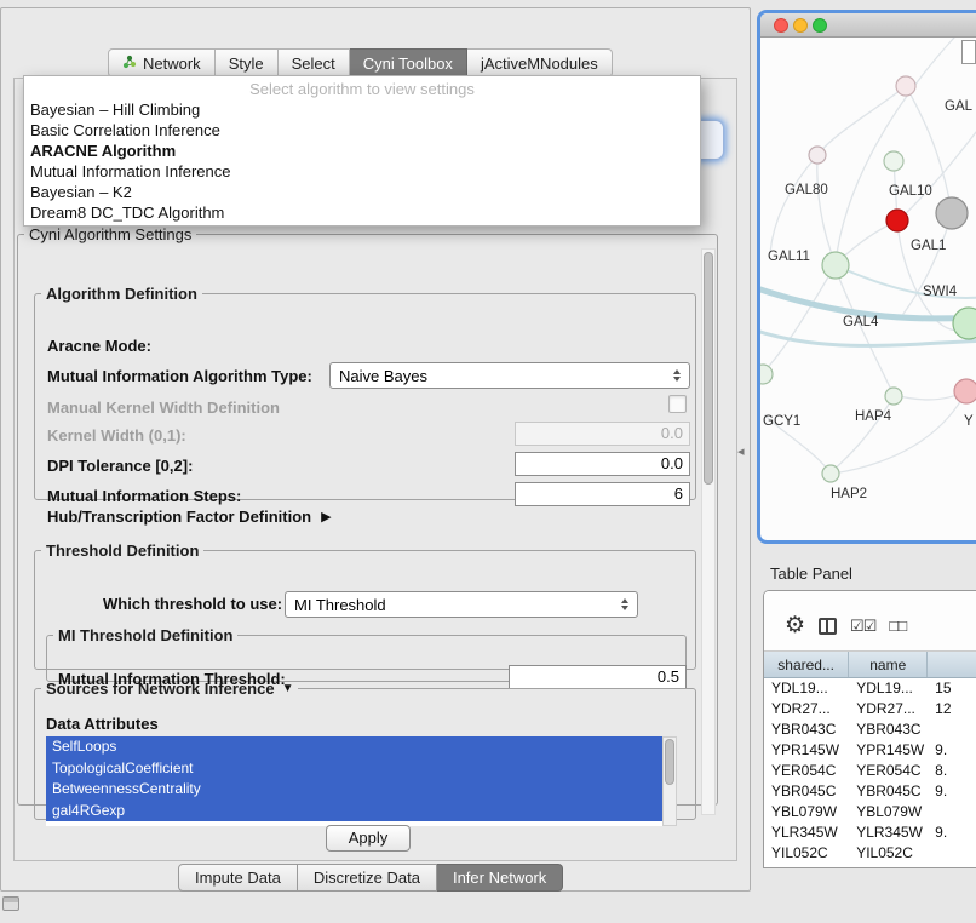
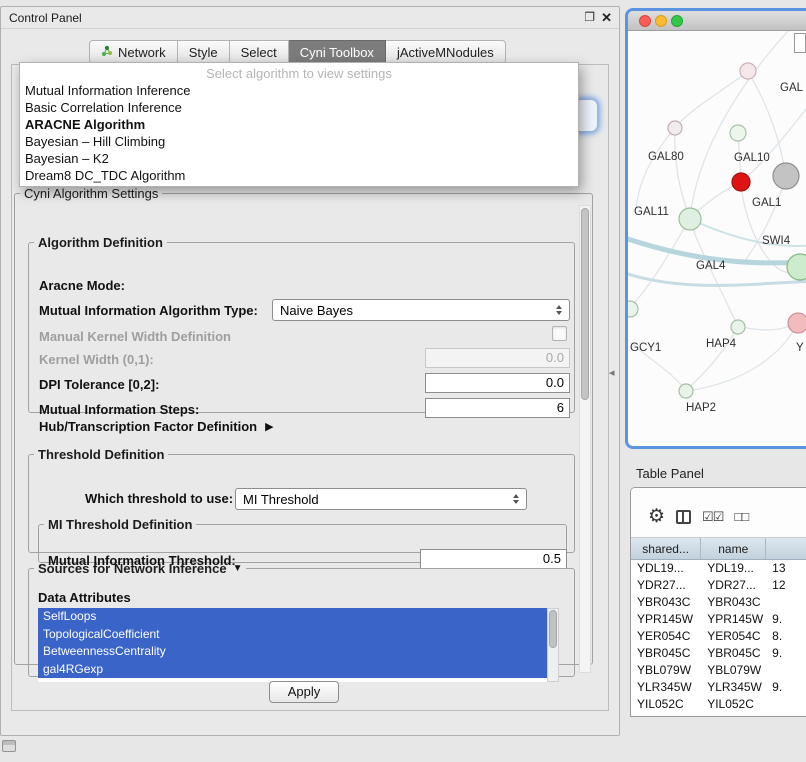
+ Control Panel
+ ❐
+ ✕
  Network
  Style
  Select
  Cyni Toolbox
  jActiveMNodules
  Select algorithm to view settings
- Bayesian – Hill Climbing
+ Mutual Information Inference
  Basic Correlation Inference
  ARACNE Algorithm
- Mutual Information Inference
+ Bayesian – Hill Climbing
  Bayesian – K2
  Dream8 DC_TDC Algorithm
  Cyni Algorithm Settings
  Algorithm Definition
  Aracne Mode:
  Mutual Information Algorithm Type:
  Naive Bayes
  Manual Kernel Width Definition
  Kernel Width (0,1):
  0.0
  DPI Tolerance [0,2]:
  0.0
  Mutual Information Steps:
  6
  Hub/Transcription Factor Definition
  ▶
  Threshold Definition
  Which threshold to use:
  MI Threshold
  MI Threshold Definition
  Mutual Information Threshold:
  0.5
  Sources for Network Inference
  ▼
  Data Attributes
  SelfLoops
  TopologicalCoefficient
  BetweennessCentrality
  gal4RGexp
  Apply
- Impute Data
- Discretize Data
- Infer Network
  ◂
  GAL
  GAL80
  GAL10
  GAL11
  GAL1
  SWI4
  GAL4
  GCY1
  HAP4
  HAP2
  Y
  Table Panel
  ⚙
  ☑☑
  □□
  shared...
  name
  YDL19...
  YDL19...
- 15
+ 13
  YDR27...
  YDR27...
  12
  YBR043C
  YBR043C
  YPR145W
  YPR145W
  9.
  YER054C
  YER054C
  8.
  YBR045C
  YBR045C
  9.
  YBL079W
  YBL079W
  YLR345W
  YLR345W
  9.
  YIL052C
  YIL052C
